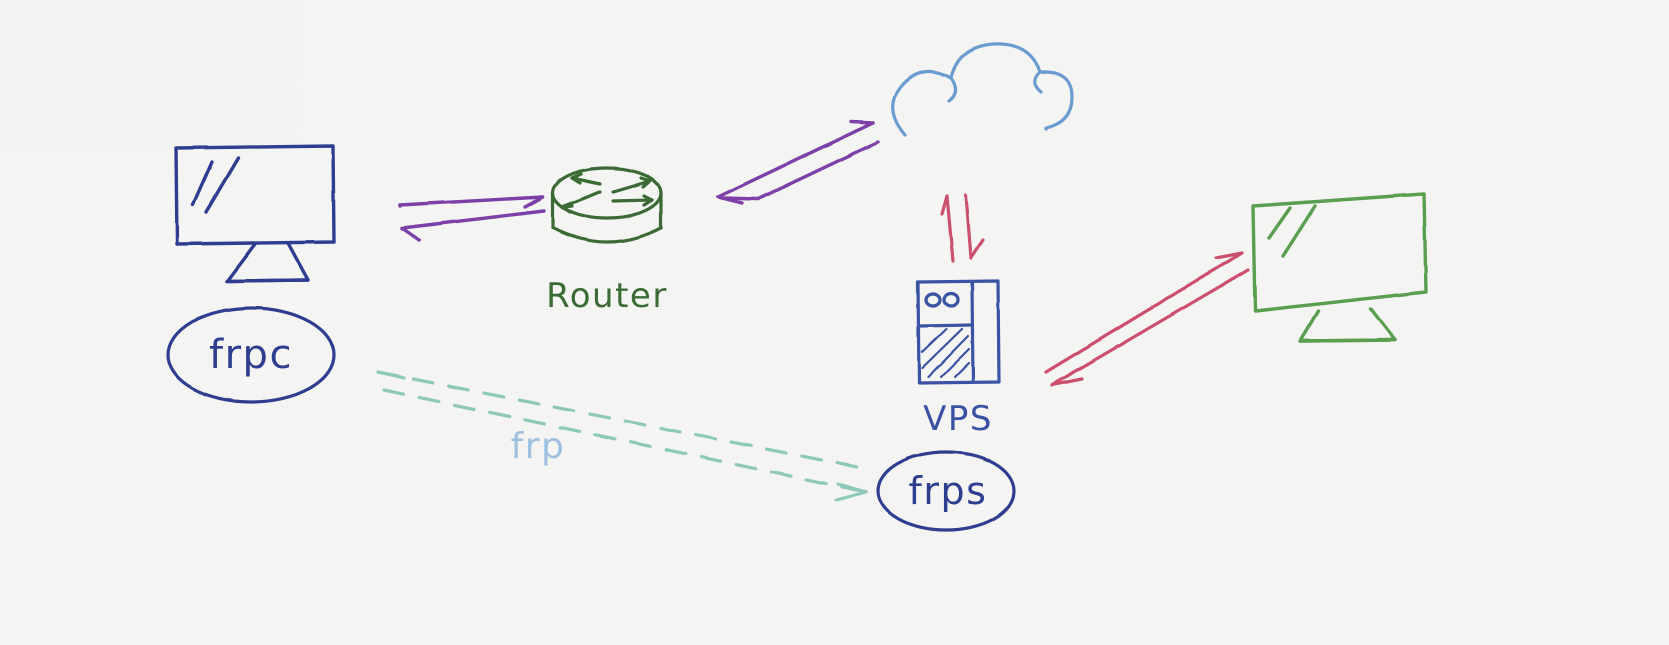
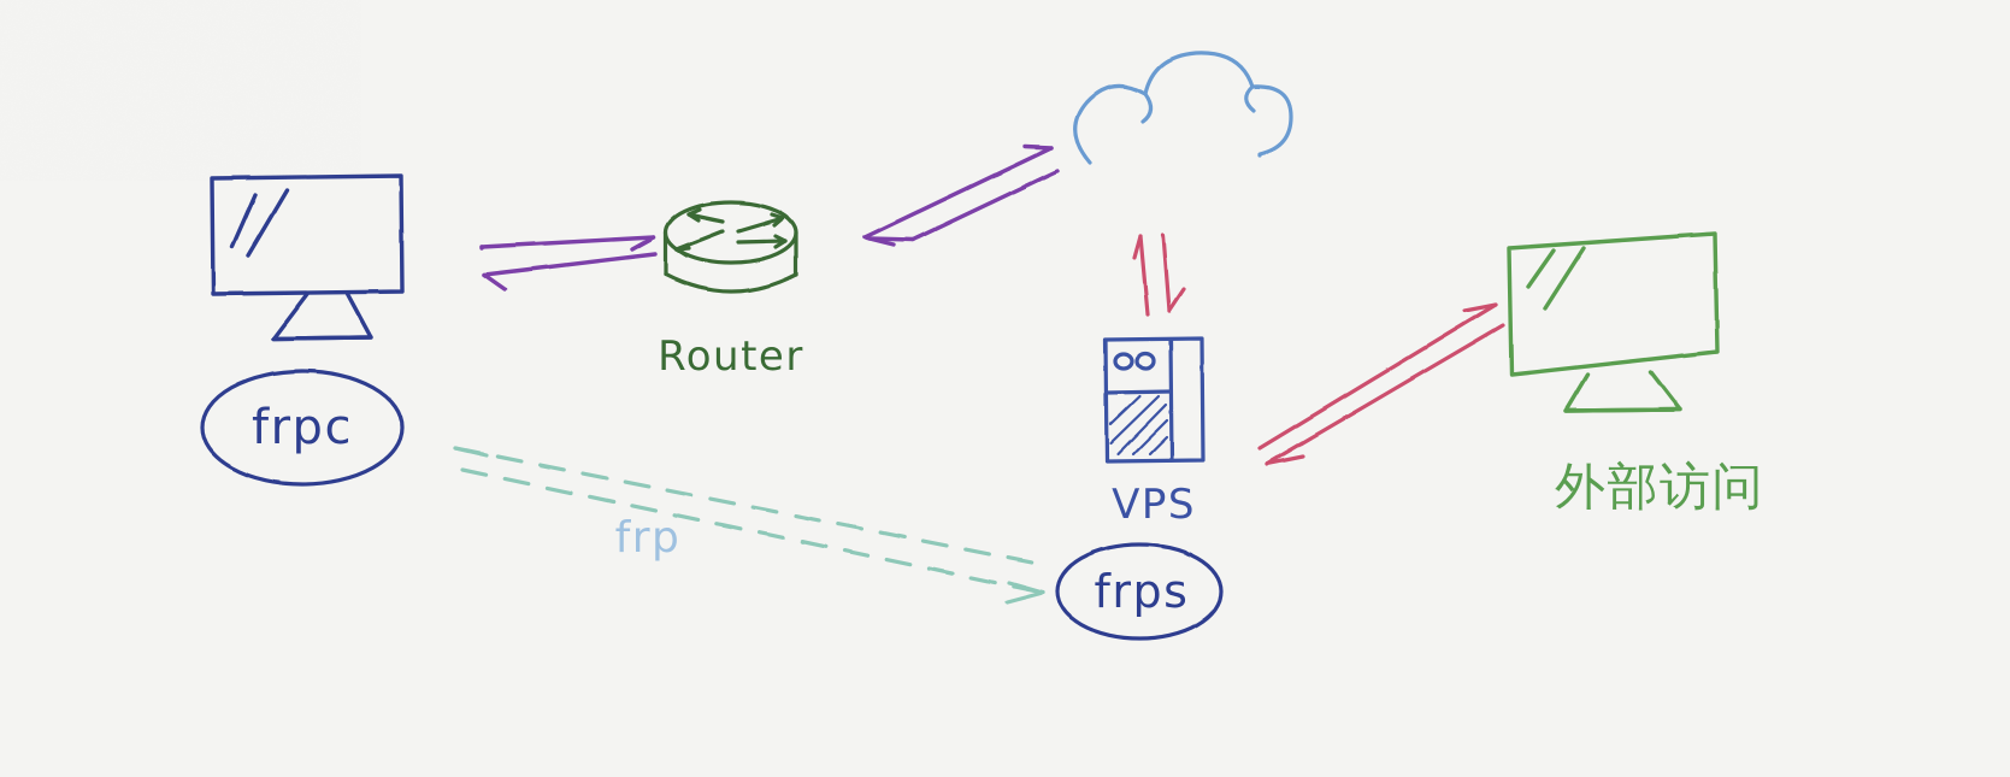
  frpc
  Router
  VPS
  frps
+ 外部访问
  frp
